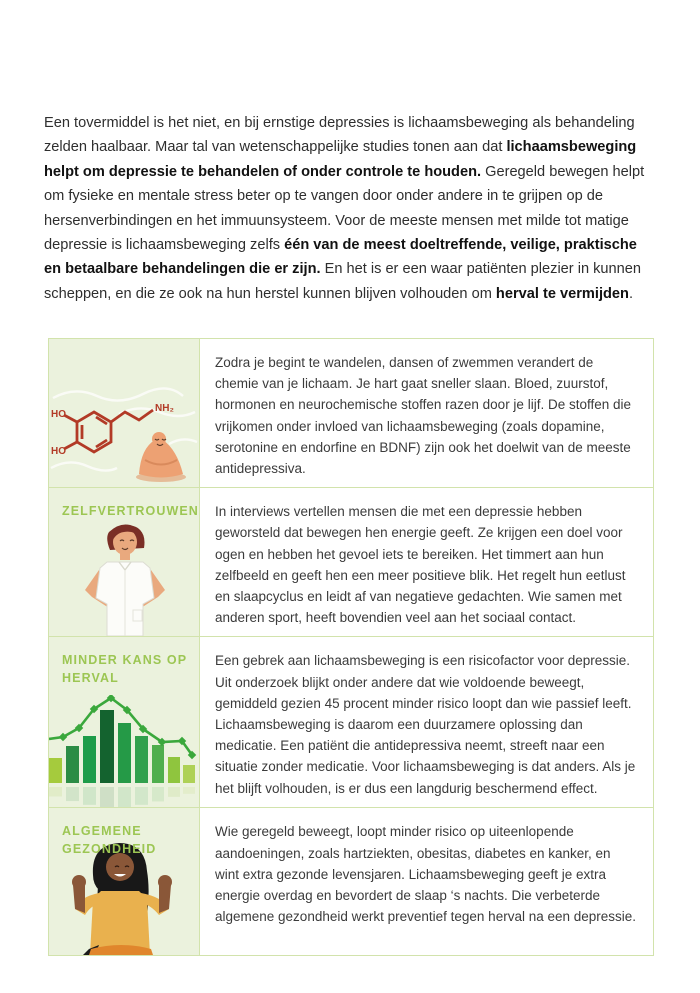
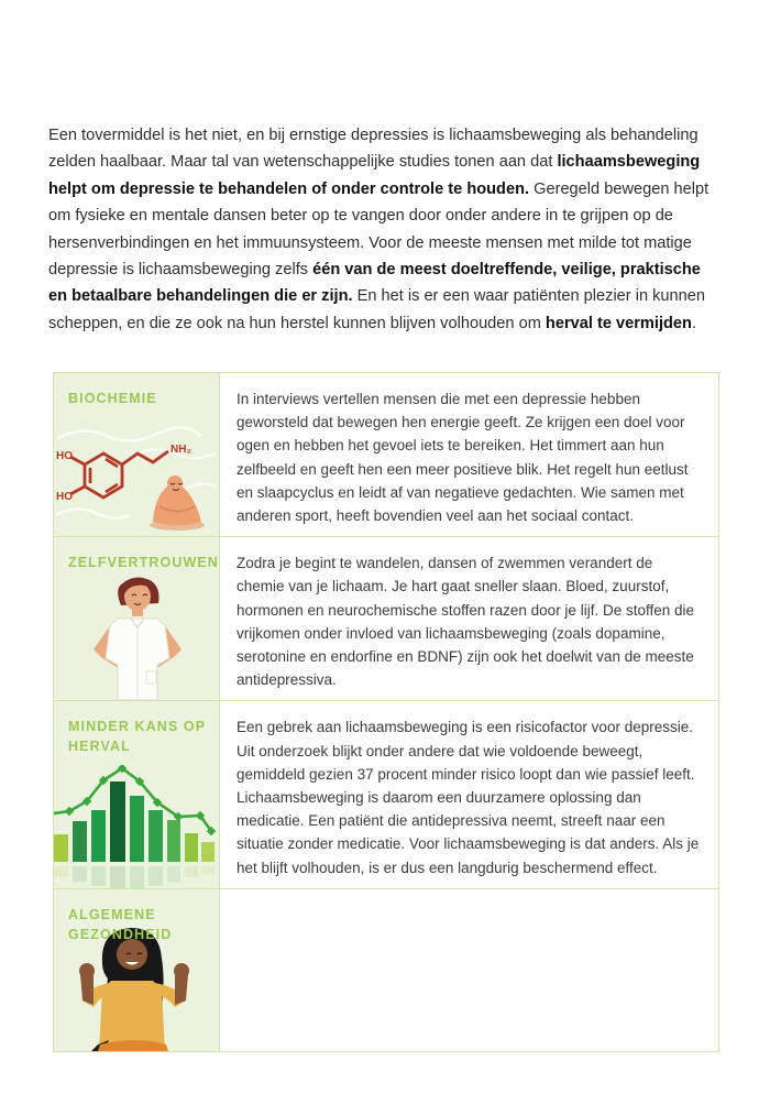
- Een tovermiddel is het niet, en bij ernstige depressies is lichaamsbeweging als behandeling zelden haalbaar. Maar tal van wetenschappelijke studies tonen aan dat lichaamsbeweging helpt om depressie te behandelen of onder controle te houden. Geregeld bewegen helpt om fysieke en mentale stress beter op te vangen door onder andere in te grijpen op de hersenverbindingen en het immuunsysteem. Voor de meeste mensen met milde tot matige depressie is lichaamsbeweging zelfs één van de meest doeltreffende, veilige, praktische en betaalbare behandelingen die er zijn. En het is er een waar patiënten plezier in kunnen scheppen, en die ze ook na hun herstel kunnen blijven volhouden om herval te vermijden.
+ Een tovermiddel is het niet, en bij ernstige depressies is lichaamsbeweging als behandeling zelden haalbaar. Maar tal van wetenschappelijke studies tonen aan dat lichaamsbeweging helpt om depressie te behandelen of onder controle te houden. Geregeld bewegen helpt om fysieke en mentale dansen beter op te vangen door onder andere in te grijpen op de hersenverbindingen en het immuunsysteem. Voor de meeste mensen met milde tot matige depressie is lichaamsbeweging zelfs één van de meest doeltreffende, veilige, praktische en betaalbare behandelingen die er zijn. En het is er een waar patiënten plezier in kunnen scheppen, en die ze ook na hun herstel kunnen blijven volhouden om herval te vermijden.
+ BIOCHEMIE
  HO
  HO
  NH₂
- Zodra je begint te wandelen, dansen of zwemmen verandert de chemie van je lichaam. Je hart gaat sneller slaan. Bloed, zuurstof, hormonen en neurochemische stoffen razen door je lijf. De stoffen die vrijkomen onder invloed van lichaamsbeweging (zoals dopamine, serotonine en endorfine en BDNF) zijn ook het doelwit van de meeste antidepressiva.
+ In interviews vertellen mensen die met een depressie hebben geworsteld dat bewegen hen energie geeft. Ze krijgen een doel voor ogen en hebben het gevoel iets te bereiken. Het timmert aan hun zelfbeeld en geeft hen een meer positieve blik. Het regelt hun eetlust en slaapcyclus en leidt af van negatieve gedachten. Wie samen met anderen sport, heeft bovendien veel aan het sociaal contact.
  ZELFVERTROUWEN
- In interviews vertellen mensen die met een depressie hebben geworsteld dat bewegen hen energie geeft. Ze krijgen een doel voor ogen en hebben het gevoel iets te bereiken. Het timmert aan hun zelfbeeld en geeft hen een meer positieve blik. Het regelt hun eetlust en slaapcyclus en leidt af van negatieve gedachten. Wie samen met anderen sport, heeft bovendien veel aan het sociaal contact.
+ Zodra je begint te wandelen, dansen of zwemmen verandert de chemie van je lichaam. Je hart gaat sneller slaan. Bloed, zuurstof, hormonen en neurochemische stoffen razen door je lijf. De stoffen die vrijkomen onder invloed van lichaamsbeweging (zoals dopamine, serotonine en endorfine en BDNF) zijn ook het doelwit van de meeste antidepressiva.
  MINDER KANS OP HERVAL
- Een gebrek aan lichaamsbeweging is een risicofactor voor depressie. Uit onderzoek blijkt onder andere dat wie voldoende beweegt, gemiddeld gezien 45 procent minder risico loopt dan wie passief leeft. Lichaamsbeweging is daarom een duurzamere oplossing dan medicatie. Een patiënt die antidepressiva neemt, streeft naar een situatie zonder medicatie. Voor lichaamsbeweging is dat anders. Als je het blijft volhouden, is er dus een langdurig beschermend effect.
+ Een gebrek aan lichaamsbeweging is een risicofactor voor depressie. Uit onderzoek blijkt onder andere dat wie voldoende beweegt, gemiddeld gezien 37 procent minder risico loopt dan wie passief leeft. Lichaamsbeweging is daarom een duurzamere oplossing dan medicatie. Een patiënt die antidepressiva neemt, streeft naar een situatie zonder medicatie. Voor lichaamsbeweging is dat anders. Als je het blijft volhouden, is er dus een langdurig beschermend effect.
  ALGEMENE GEZONDHEID
- Wie geregeld beweegt, loopt minder risico op uiteenlopende aandoeningen, zoals hartziekten, obesitas, diabetes en kanker, en wint extra gezonde levensjaren. Lichaamsbeweging geeft je extra energie overdag en bevordert de slaap ‘s nachts. Die verbeterde algemene gezondheid werkt preventief tegen herval na een depressie.
